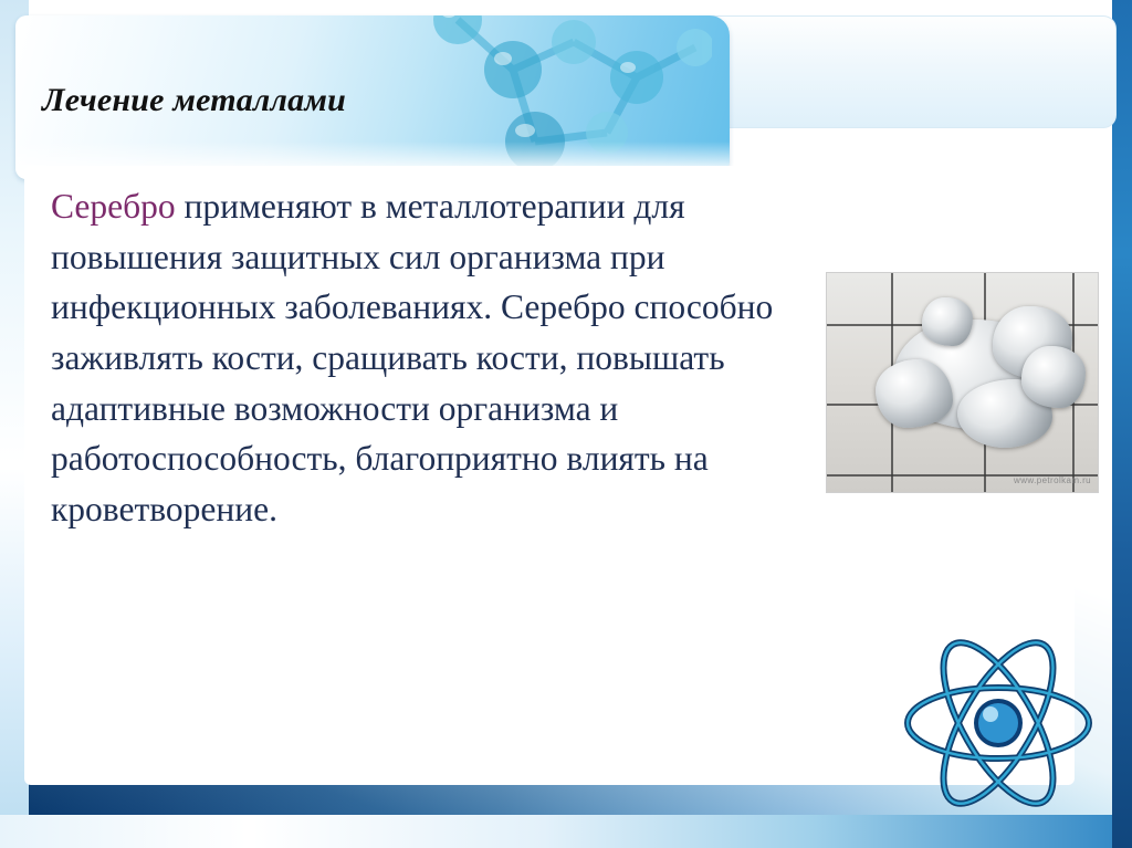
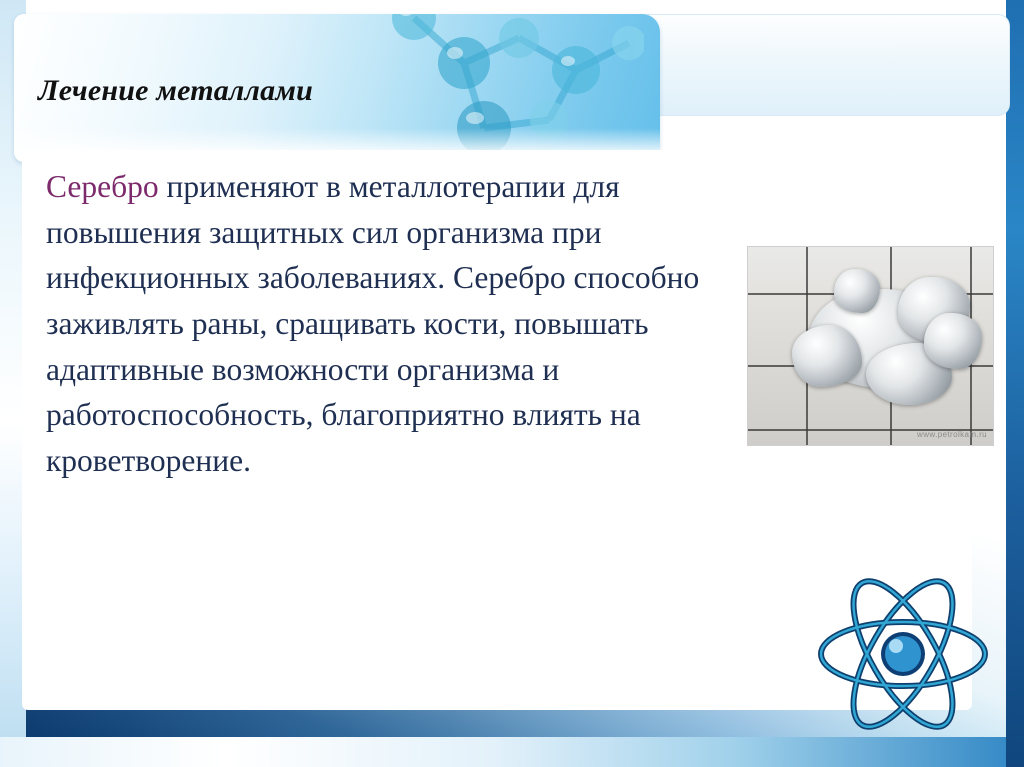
  Лечение металлами
- Серебро применяют в металлотерапии для повышения защитных сил организма при инфекционных заболеваниях. Серебро способно заживлять кости, сращивать кости, повышать адаптивные возможности организма и работоспособность, благоприятно влиять на кроветворение.
+ Серебро применяют в металлотерапии для повышения защитных сил организма при инфекционных заболеваниях. Серебро способно заживлять раны, сращивать кости, повышать адаптивные возможности организма и работоспособность, благоприятно влиять на кроветворение.
  www.petrolkam.ru
